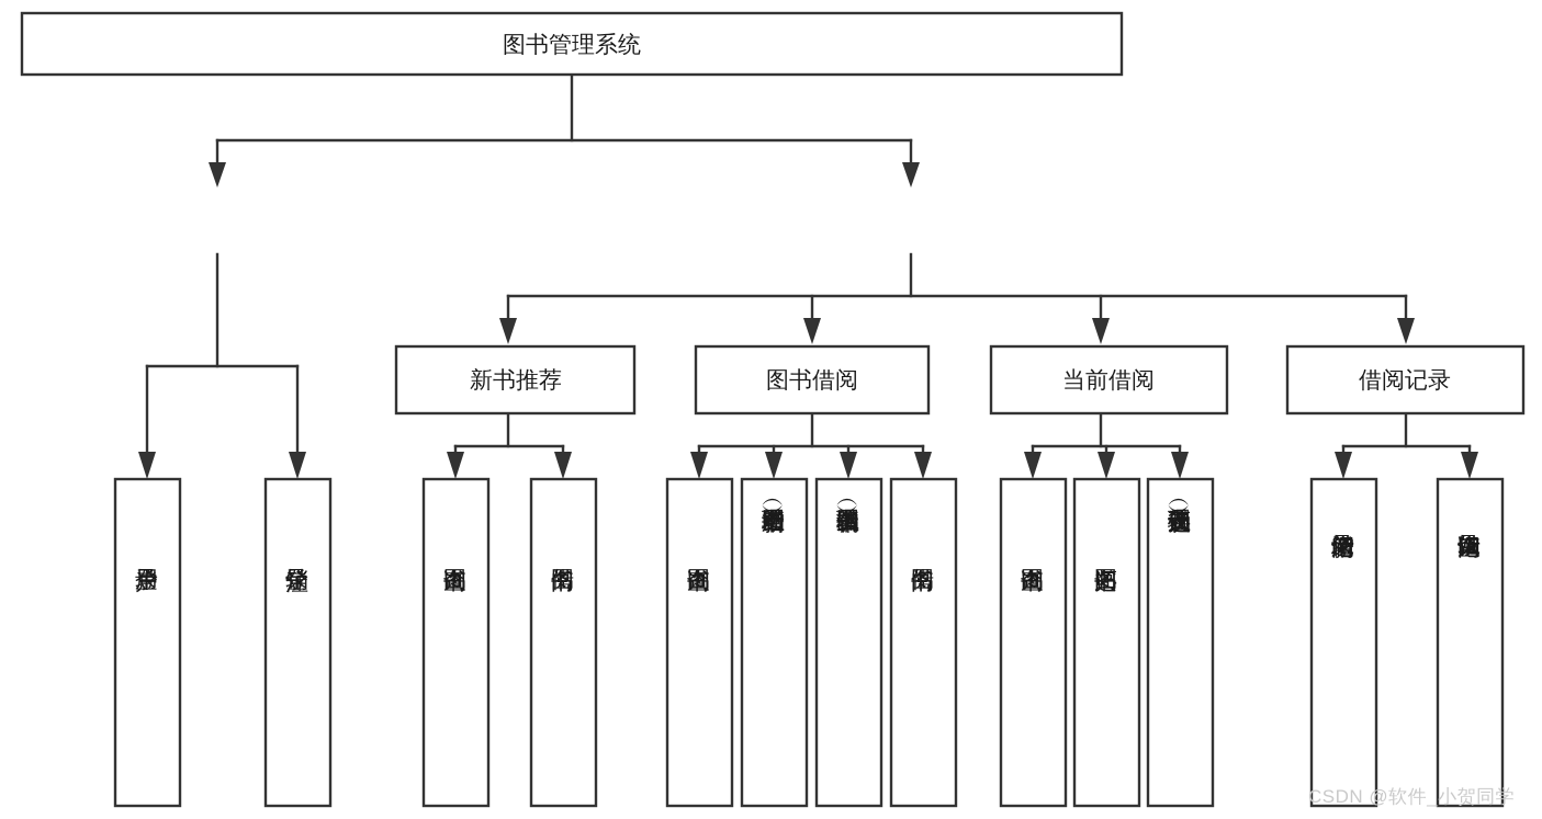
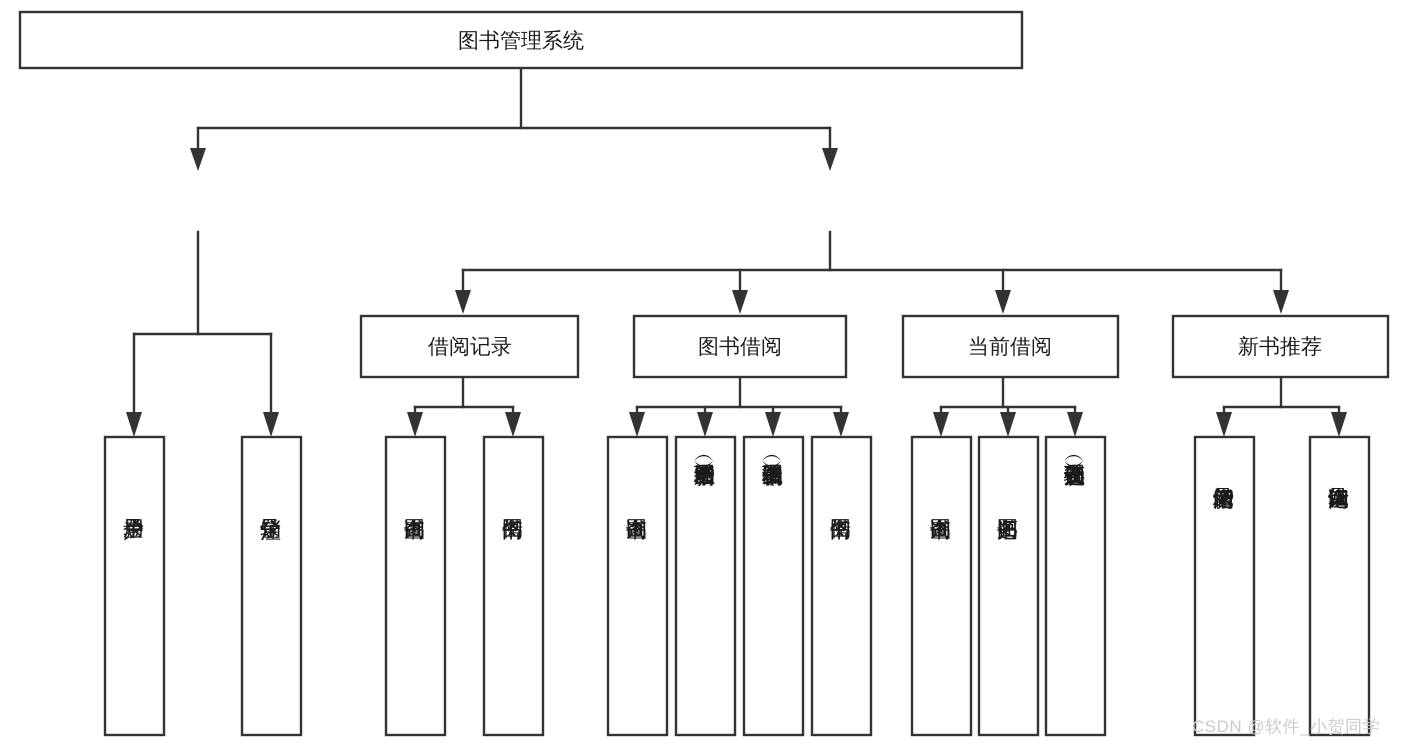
  图书管理系统
- 新书推荐
+ 借阅记录
  图书借阅
  当前借阅
- 借阅记录
+ 新书推荐
  CSDN @软件_小贺同学
